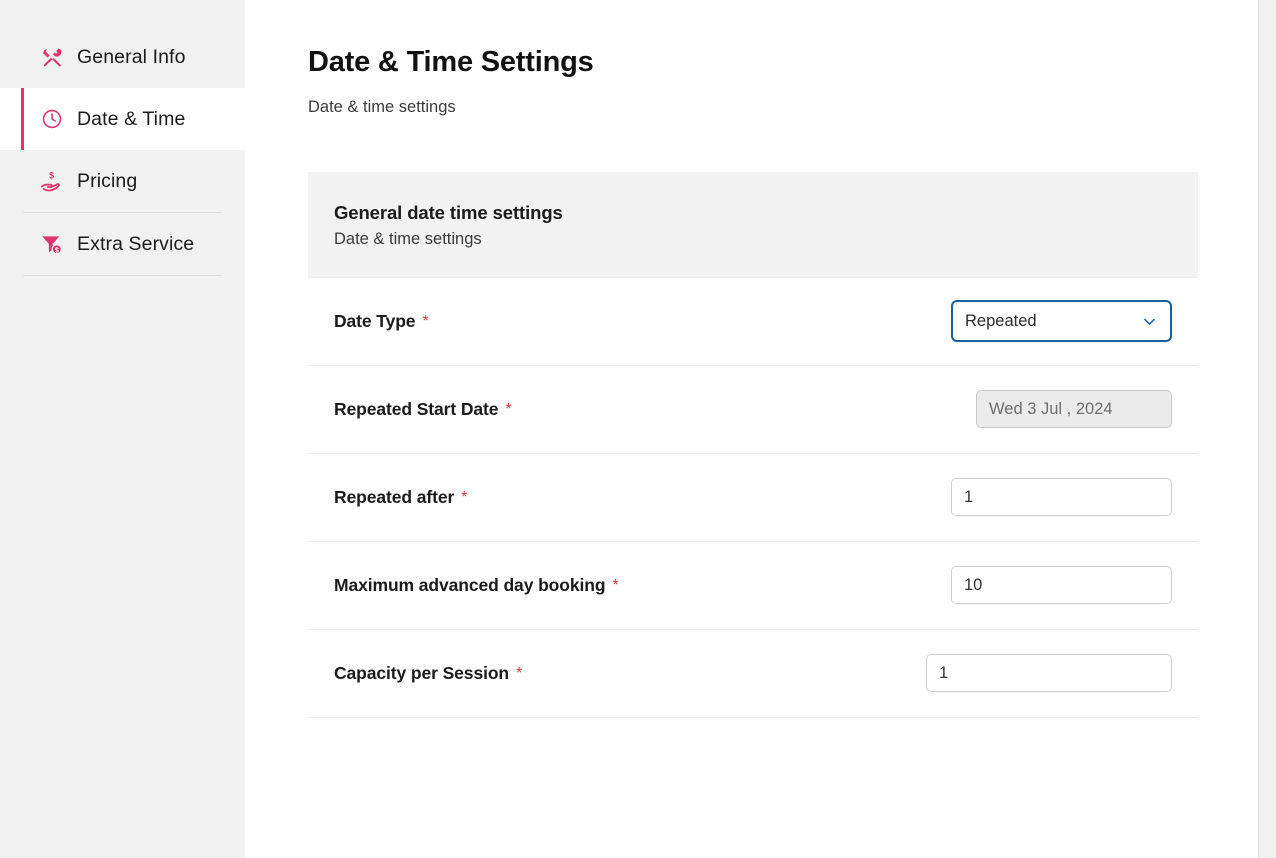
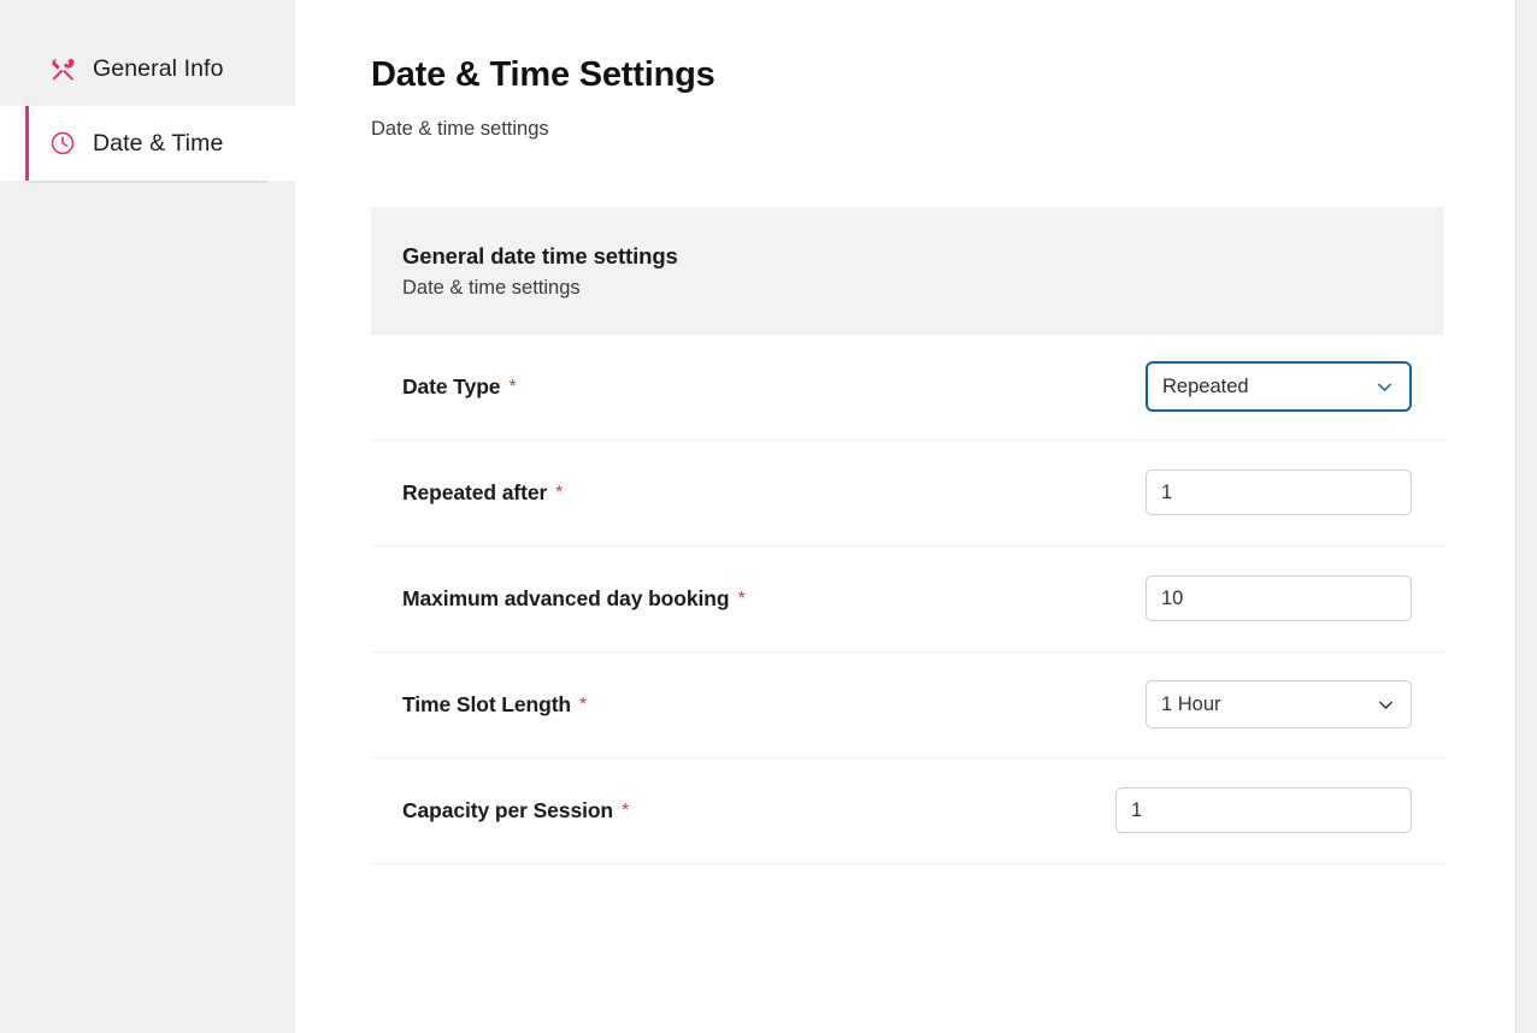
  General Info
  Date & Time
- $
- Pricing
- Extra Service
  Date & Time Settings
  Date & time settings
  General date time settings
  Date & time settings
  Date Type *
  Repeated
- Repeated Start Date *
- Wed 3 Jul , 2024
  Repeated after *
  1
  Maximum advanced day booking *
  10
+ Time Slot Length *
+ 1 Hour
  Capacity per Session *
  1
